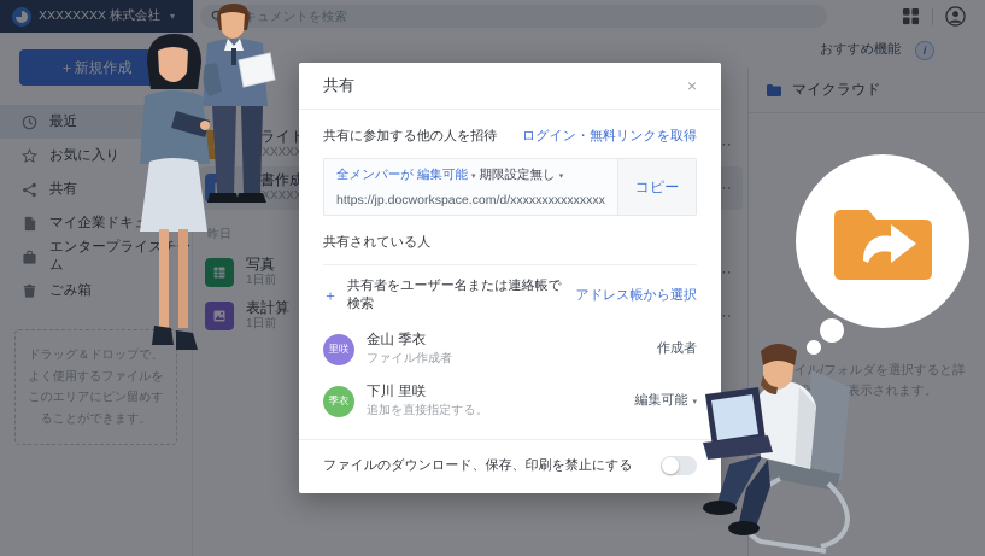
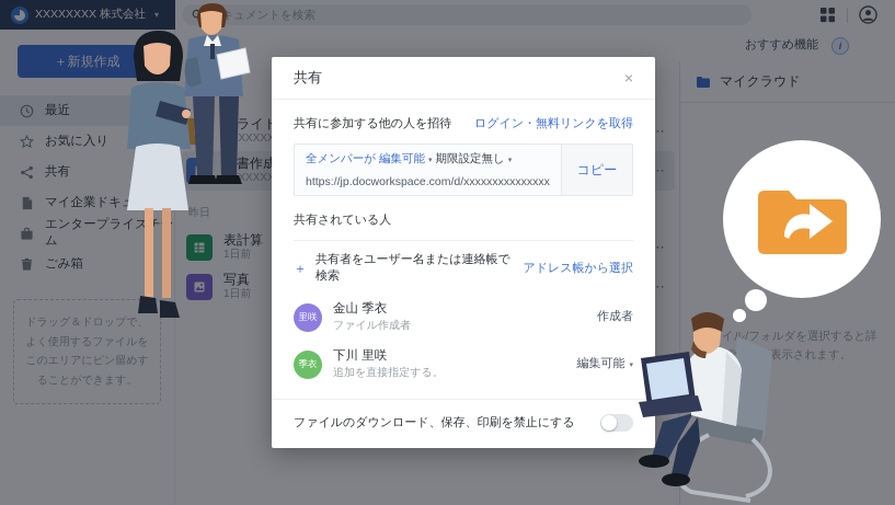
  XXXXXXXX 株式会社
  ▾
  キュメントを検索
  ＋新規作成
  最近
  お気に入り
  共有
  マイ企業ドキュ
  エンタープライズチム
  ごみ箱
  ドラッグ＆ドロップで、よく使用するファイルをこのエリアにピン留めすることができます。
  おすすめ機能
  i
  ⋯
  書作成
  ⋯
  昨日
- 写真
+ 表計算
  1日前
  ⋯
- 表計算
+ 写真
  1日前
  ⋯
  マイクラウド
  イル/フォルダを選択すると詳表示されます。
  共有
  ×
  共有に参加する他の人を招待
  ログイン・無料リンクを取得
  全メンバーが
  編集可能
  期限設定無し
  https://jp.docworkspace.com/d/xxxxxxxxxxxxxxx
  コピー
  共有されている人
  ＋
  共有者をユーザー名または連絡帳で検索
  アドレス帳から選択
  里咲
  金山 季衣
  ファイル作成者
  作成者
  季衣
  下川 里咲
  追加を直接指定する。
  編集可能
  ファイルのダウンロード、保存、印刷を禁止にする
